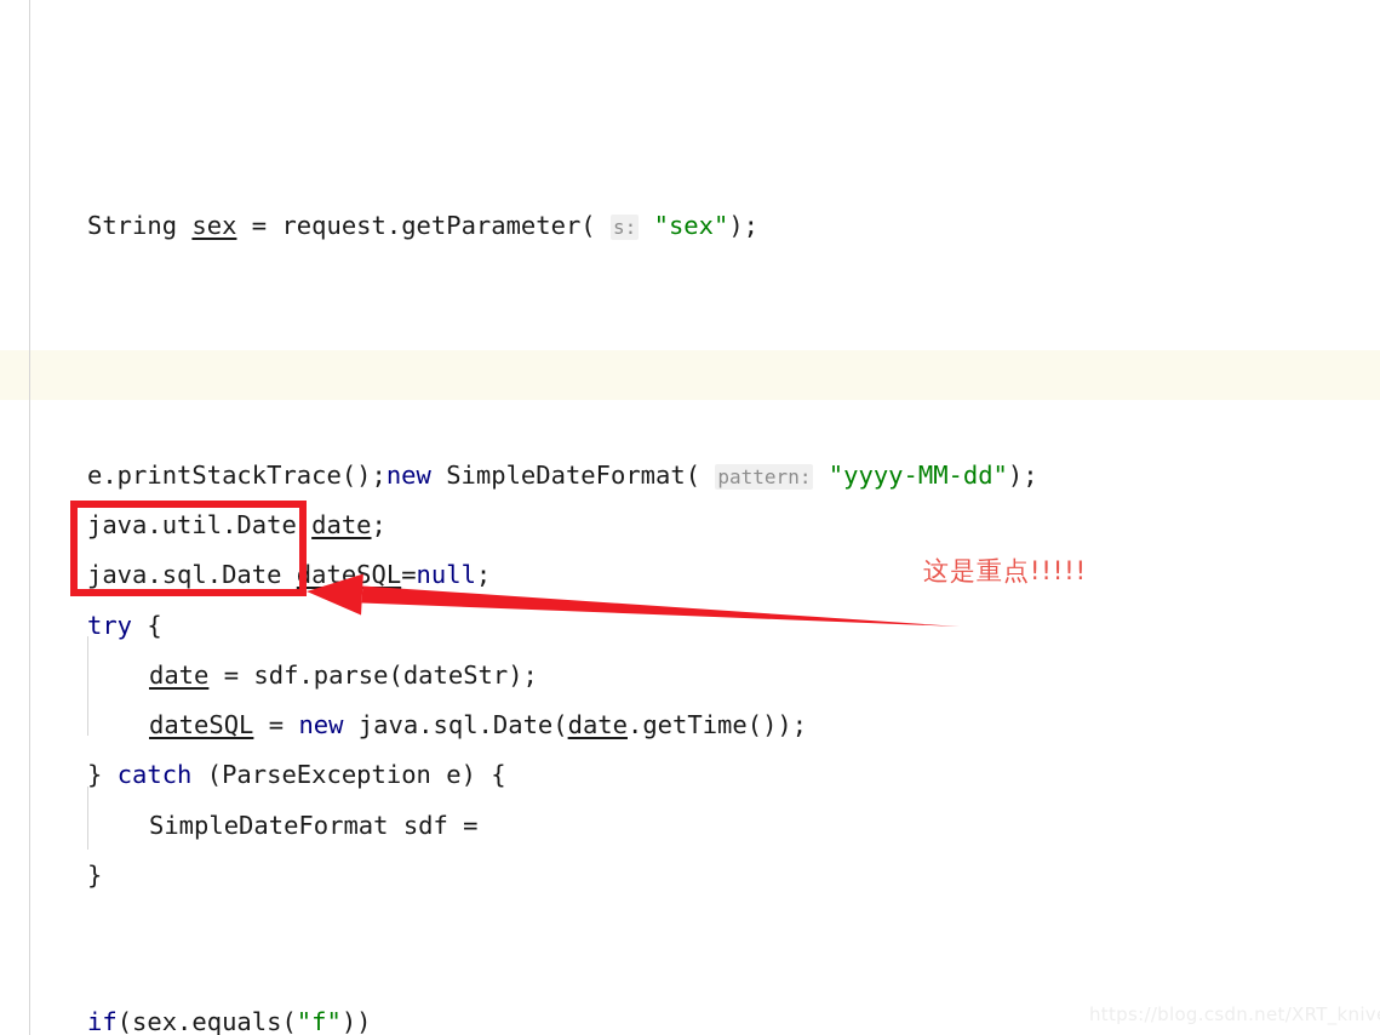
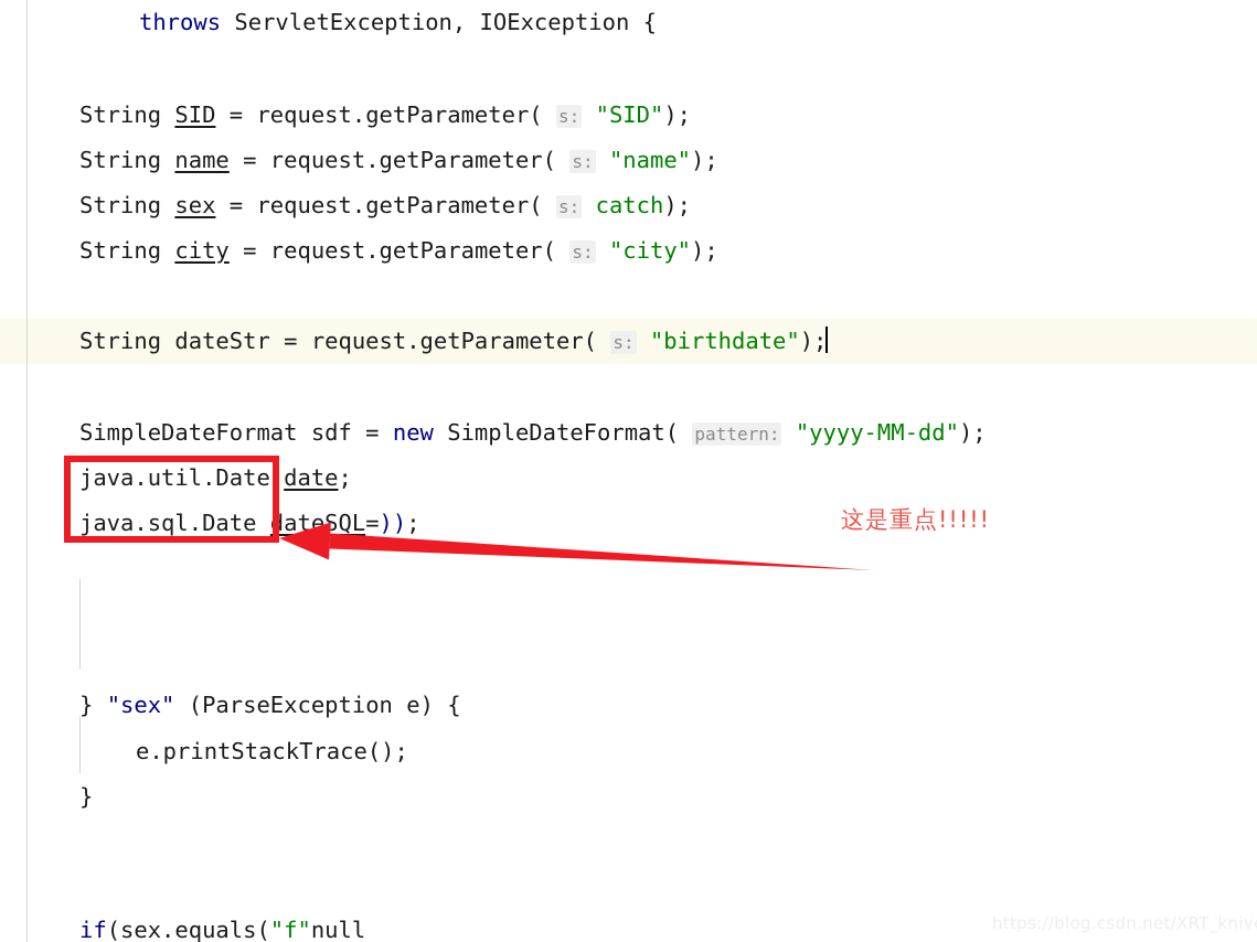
+ throws ServletException, IOException {
+ String SID = request.getParameter( s: "SID");
+ String name = request.getParameter( s: "name");
- String sex = request.getParameter( s: "sex");
+ String sex = request.getParameter( s: catch);
+ String city = request.getParameter( s: "city");
+ String dateStr = request.getParameter( s: "birthdate");
- e.printStackTrace();new SimpleDateFormat( pattern: "yyyy-MM-dd");
+ SimpleDateFormat sdf = new SimpleDateFormat( pattern: "yyyy-MM-dd");
  java.util.Date date;
- java.sql.Date dateSQL=null;
+ java.sql.Date dateSQL=));
- try {
- date = sdf.parse(dateStr);
- dateSQL = new java.sql.Date(date.getTime());
- } catch (ParseException e) {
+ } "sex" (ParseException e) {
- SimpleDateFormat sdf =
+ e.printStackTrace();
  }
- if(sex.equals("f"))
+ if(sex.equals("f"null
  这是重点!!!!!
